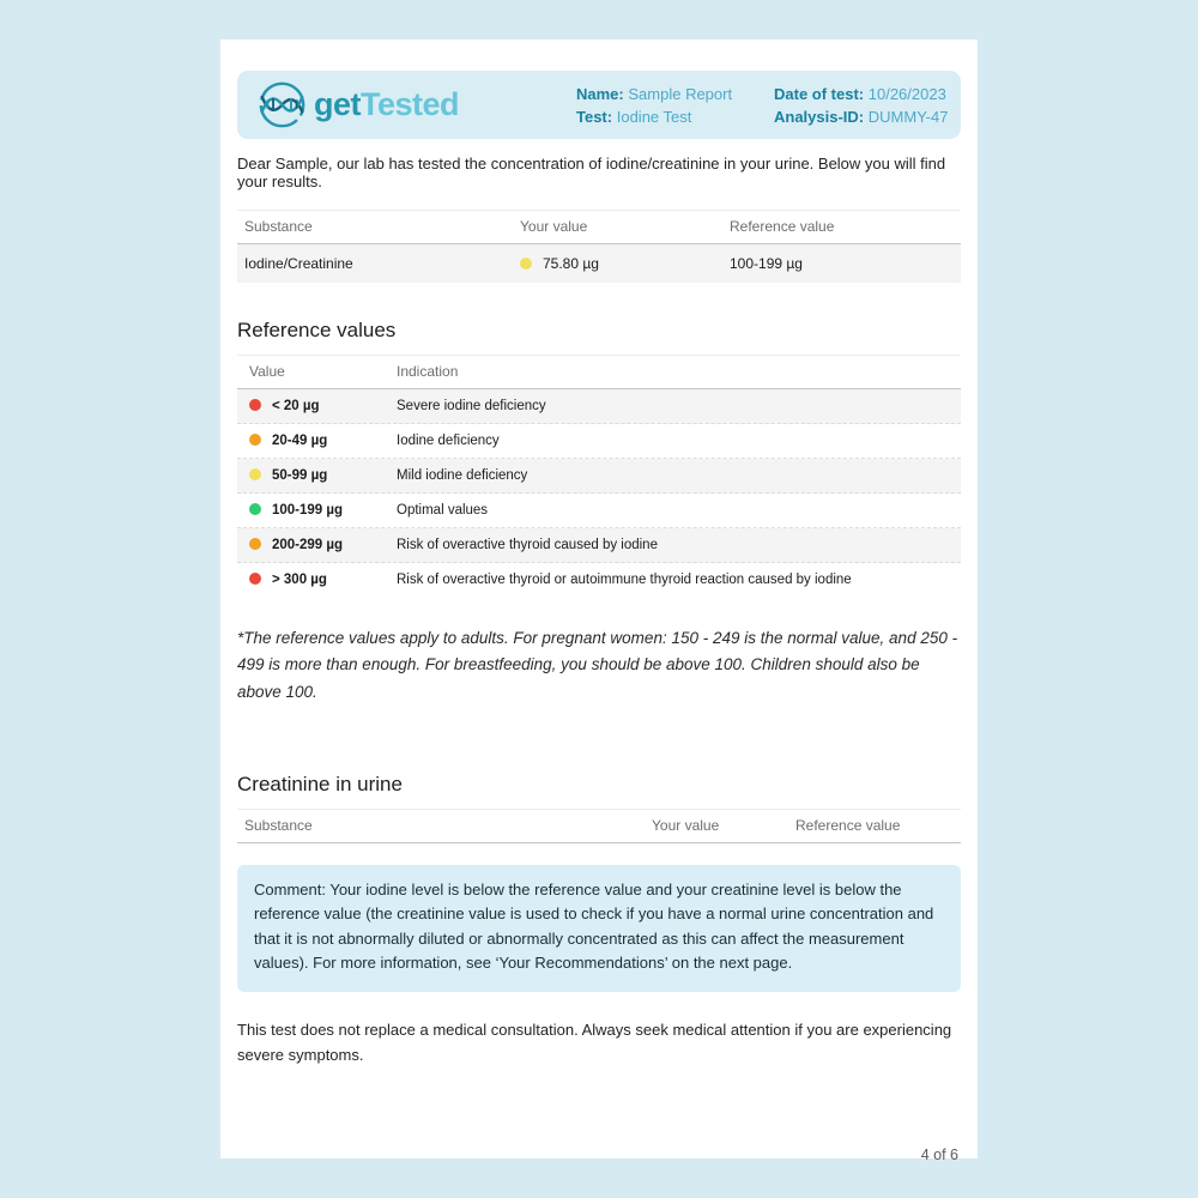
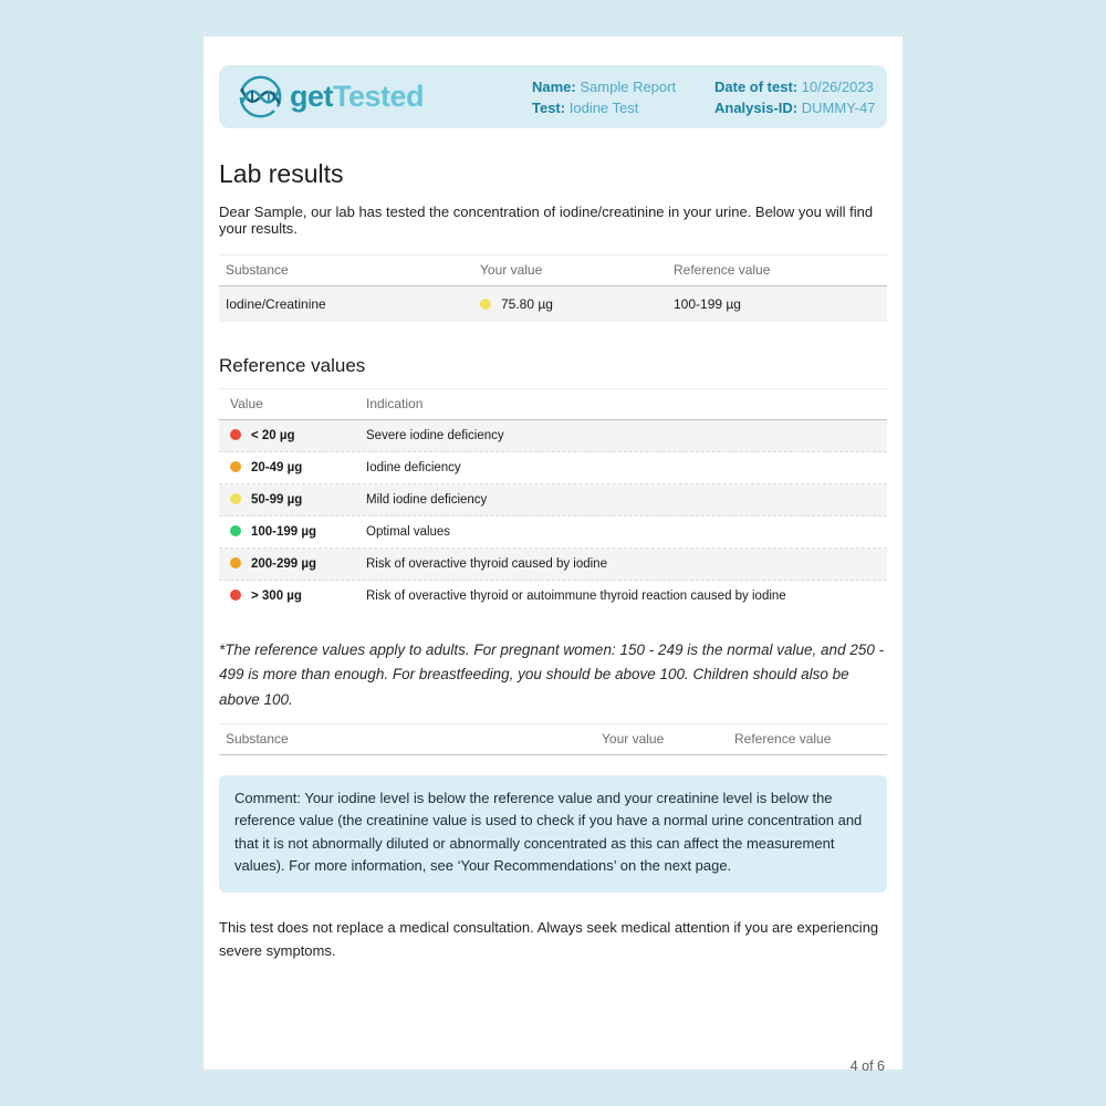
  getTested
  Name: Sample Report
  Test: Iodine Test
  Date of test: 10/26/2023
  Analysis-ID: DUMMY-47
+ Lab results
  Dear Sample, our lab has tested the concentration of iodine/creatinine in your urine. Below you will find your results.
  Substance
  Your value
  Reference value
  Iodine/Creatinine
  75.80 µg
  100-199 µg
  Reference values
  Value
  Indication
  < 20 µg
  Severe iodine deficiency
  20-49 µg
  Iodine deficiency
  50-99 µg
  Mild iodine deficiency
  100-199 µg
  Optimal values
  200-299 µg
  Risk of overactive thyroid caused by iodine
  > 300 µg
  Risk of overactive thyroid or autoimmune thyroid reaction caused by iodine
  *The reference values apply to adults. For pregnant women: 150 - 249 is the normal value, and 250 - 499 is more than enough. For breastfeeding, you should be above 100. Children should also be above 100.
- Creatinine in urine
  Substance
  Your value
  Reference value
  Comment: Your iodine level is below the reference value and your creatinine level is below the reference value (the creatinine value is used to check if you have a normal urine concentration and that it is not abnormally diluted or abnormally concentrated as this can affect the measurement values). For more information, see ‘Your Recommendations’ on the next page.
  This test does not replace a medical consultation. Always seek medical attention if you are experiencing severe symptoms.
  4 of 6
